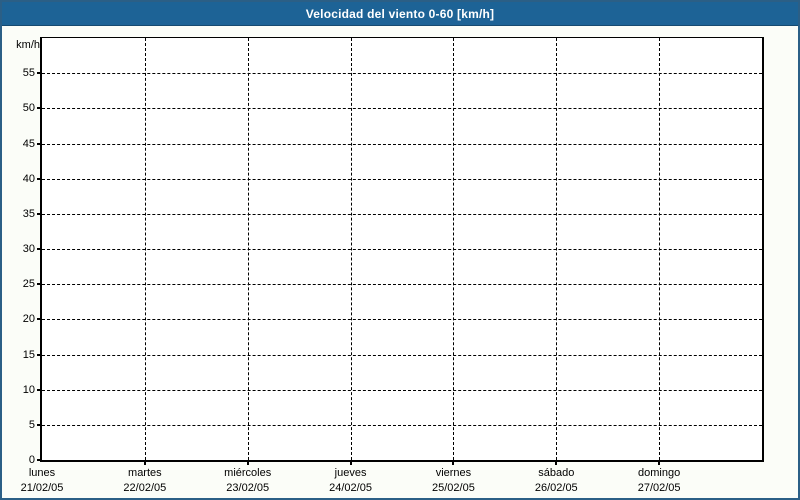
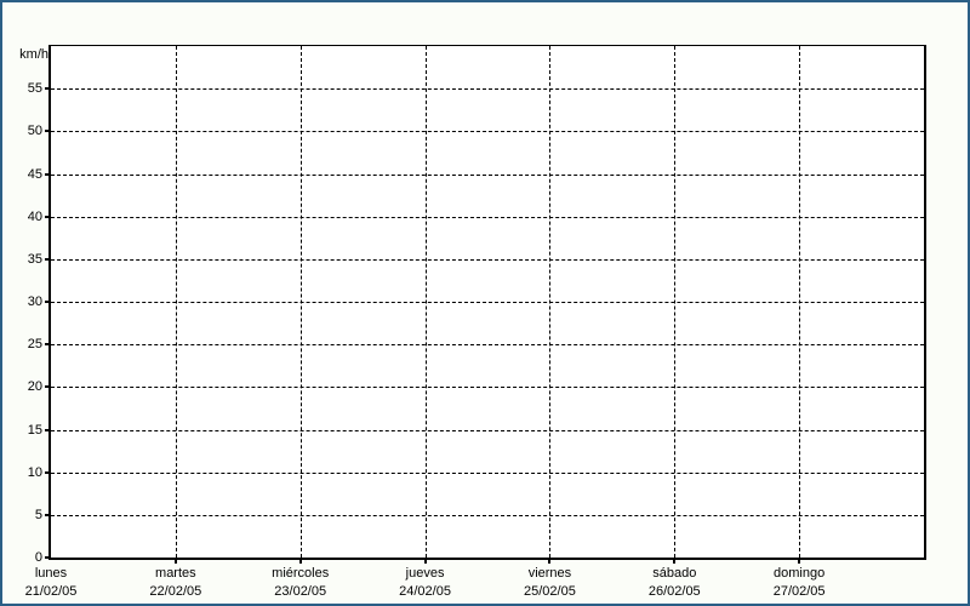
- Velocidad del viento 0-60 [km/h]
  km/h
  0
  5
  10
  15
  20
  25
  30
  35
  40
  45
  50
  55
  lunes
  21/02/05
  martes
  22/02/05
  miércoles
  23/02/05
  jueves
  24/02/05
  viernes
  25/02/05
  sábado
  26/02/05
  domingo
  27/02/05
